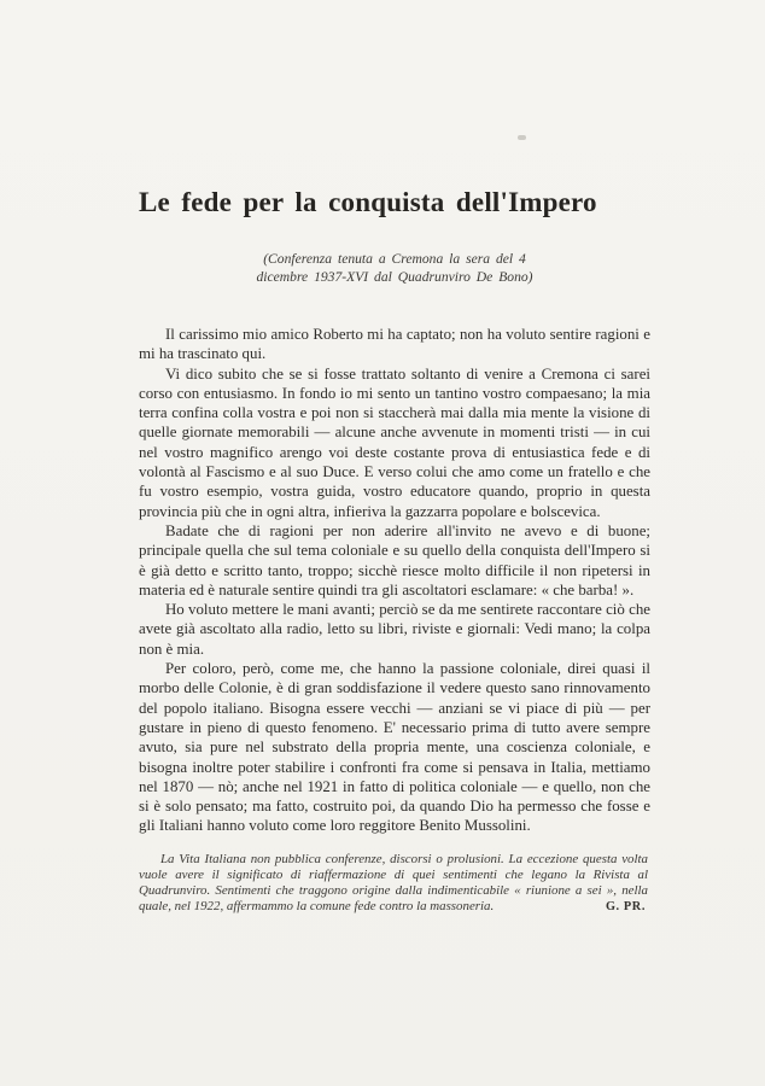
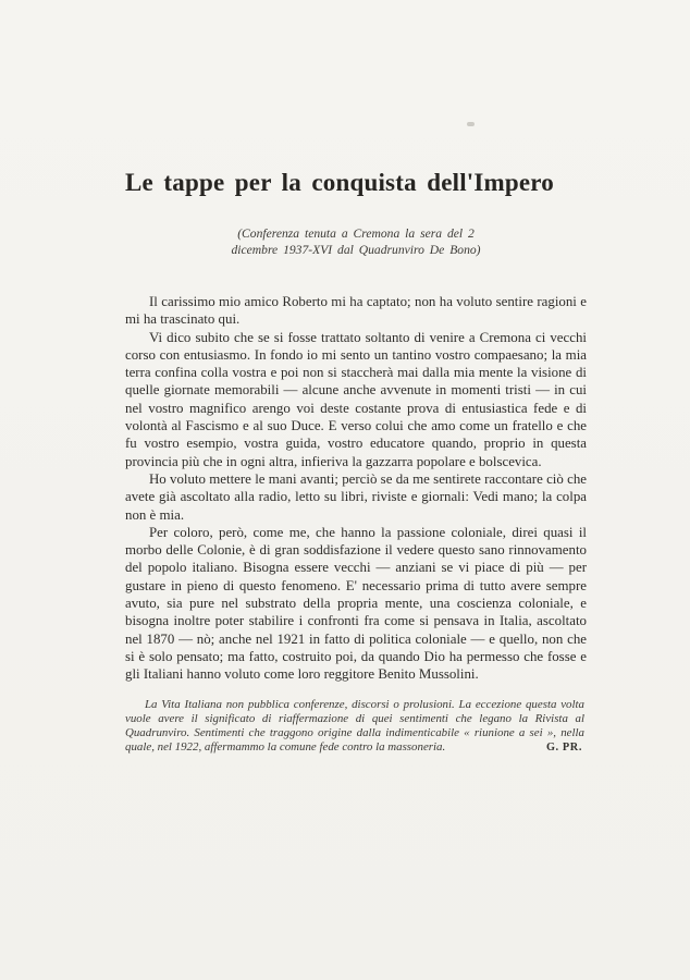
- Le fede per la conquista dell'Impero
+ Le tappe per la conquista dell'Impero
- (Conferenza tenuta a Cremona la sera del 4
+ (Conferenza tenuta a Cremona la sera del 2
  dicembre 1937-XVI dal Quadrunviro De Bono)
  Il carissimo mio amico Roberto mi ha captato; non ha voluto sentire ragioni e mi ha trascinato qui.
- Vi dico subito che se si fosse trattato soltanto di venire a Cremona ci sarei corso con entusiasmo. In fondo io mi sento un tantino vostro compaesano; la mia terra confina colla vostra e poi non si staccherà mai dalla mia mente la visione di quelle giornate memorabili — alcune anche avvenute in momenti tristi — in cui nel vostro magnifico arengo voi deste costante prova di entusiastica fede e di volontà al Fascismo e al suo Duce. E verso colui che amo come un fratello e che fu vostro esempio, vostra guida, vostro educatore quando, proprio in questa provincia più che in ogni altra, infieriva la gazzarra popolare e bolscevica.
+ Vi dico subito che se si fosse trattato soltanto di venire a Cremona ci vecchi corso con entusiasmo. In fondo io mi sento un tantino vostro compaesano; la mia terra confina colla vostra e poi non si staccherà mai dalla mia mente la visione di quelle giornate memorabili — alcune anche avvenute in momenti tristi — in cui nel vostro magnifico arengo voi deste costante prova di entusiastica fede e di volontà al Fascismo e al suo Duce. E verso colui che amo come un fratello e che fu vostro esempio, vostra guida, vostro educatore quando, proprio in questa provincia più che in ogni altra, infieriva la gazzarra popolare e bolscevica.
- Badate che di ragioni per non aderire all'invito ne avevo e di buone; principale quella che sul tema coloniale e su quello della conquista dell'Impero si è già detto e scritto tanto, troppo; sicchè riesce molto difficile il non ripetersi in materia ed è naturale sentire quindi tra gli ascoltatori esclamare: « che barba! ».
  Ho voluto mettere le mani avanti; perciò se da me sentirete raccontare ciò che avete già ascoltato alla radio, letto su libri, riviste e giornali: Vedi mano; la colpa non è mia.
- Per coloro, però, come me, che hanno la passione coloniale, direi quasi il morbo delle Colonie, è di gran soddisfazione il vedere questo sano rinnovamento del popolo italiano. Bisogna essere vecchi — anziani se vi piace di più — per gustare in pieno di questo fenomeno. E' necessario prima di tutto avere sempre avuto, sia pure nel substrato della propria mente, una coscienza coloniale, e bisogna inoltre poter stabilire i confronti fra come si pensava in Italia, mettiamo nel 1870 — nò; anche nel 1921 in fatto di politica coloniale — e quello, non che si è solo pensato; ma fatto, costruito poi, da quando Dio ha permesso che fosse e gli Italiani hanno voluto come loro reggitore Benito Mussolini.
+ Per coloro, però, come me, che hanno la passione coloniale, direi quasi il morbo delle Colonie, è di gran soddisfazione il vedere questo sano rinnovamento del popolo italiano. Bisogna essere vecchi — anziani se vi piace di più — per gustare in pieno di questo fenomeno. E' necessario prima di tutto avere sempre avuto, sia pure nel substrato della propria mente, una coscienza coloniale, e bisogna inoltre poter stabilire i confronti fra come si pensava in Italia, ascoltato nel 1870 — nò; anche nel 1921 in fatto di politica coloniale — e quello, non che si è solo pensato; ma fatto, costruito poi, da quando Dio ha permesso che fosse e gli Italiani hanno voluto come loro reggitore Benito Mussolini.
  La Vita Italiana non pubblica conferenze, discorsi o prolusioni. La eccezione questa volta vuole avere il significato di riaffermazione di quei sentimenti che legano la Rivista al Quadrunviro. Sentimenti che traggono origine dalla indimenticabile « riunione a sei », nella quale, nel 1922, affermammo la comune fede contro la massoneria.
  G. PR.
